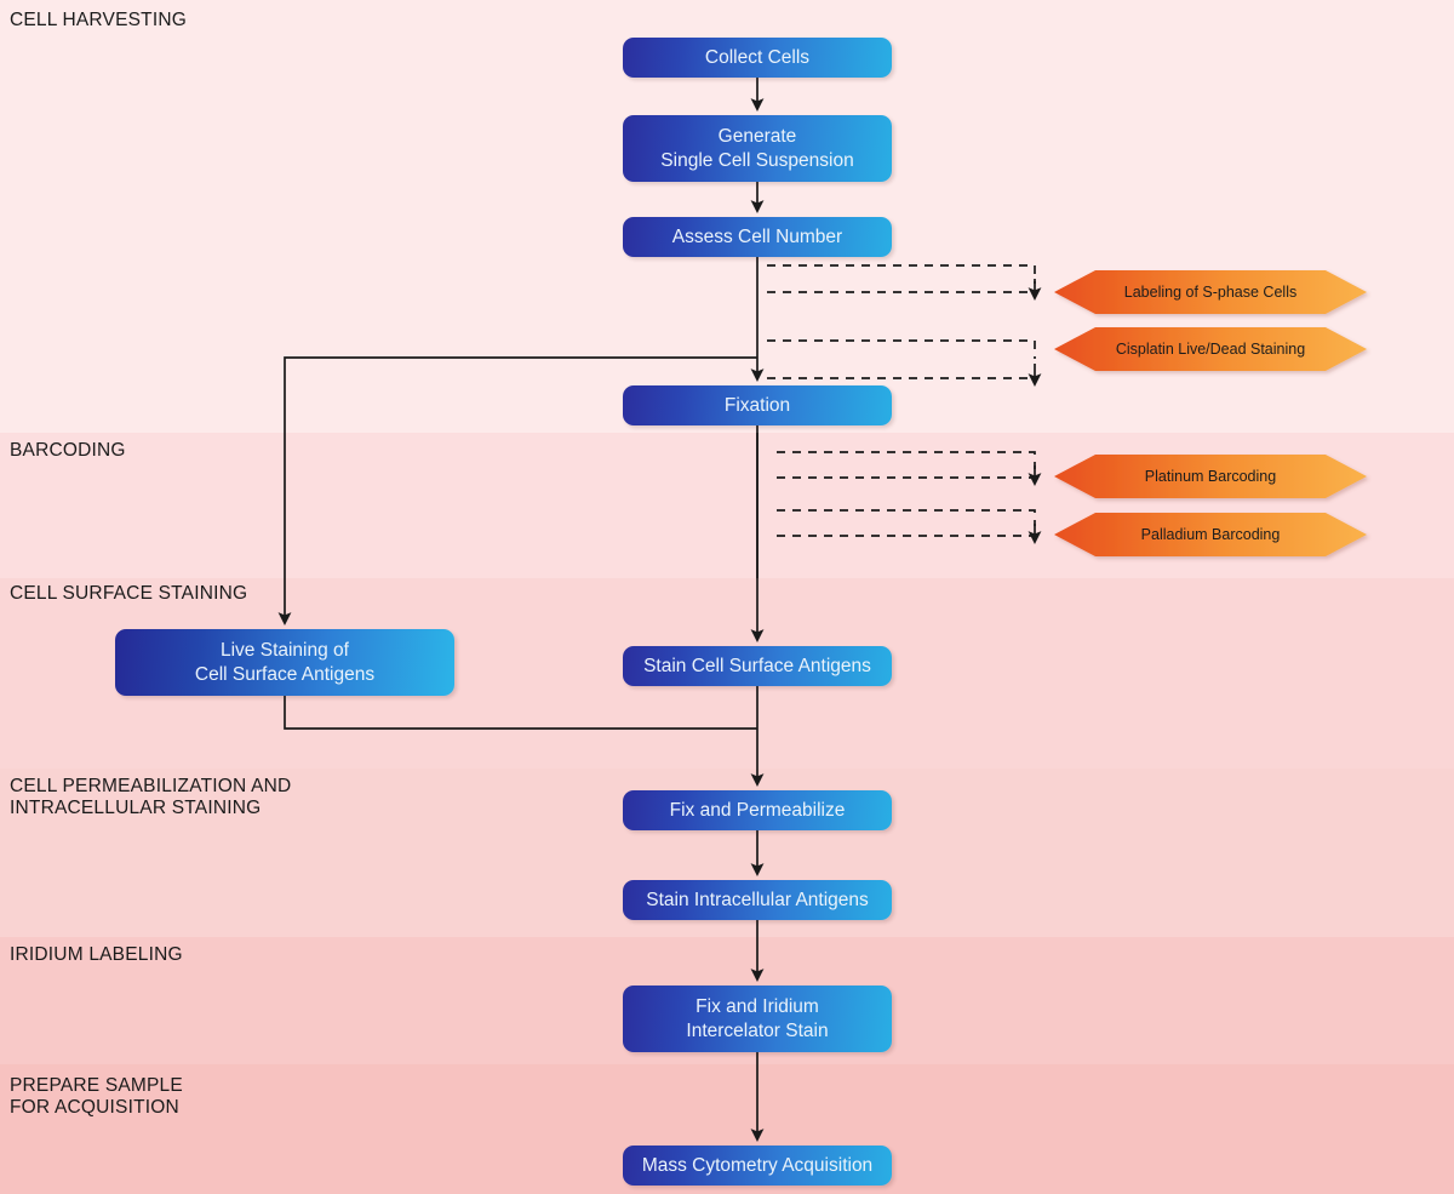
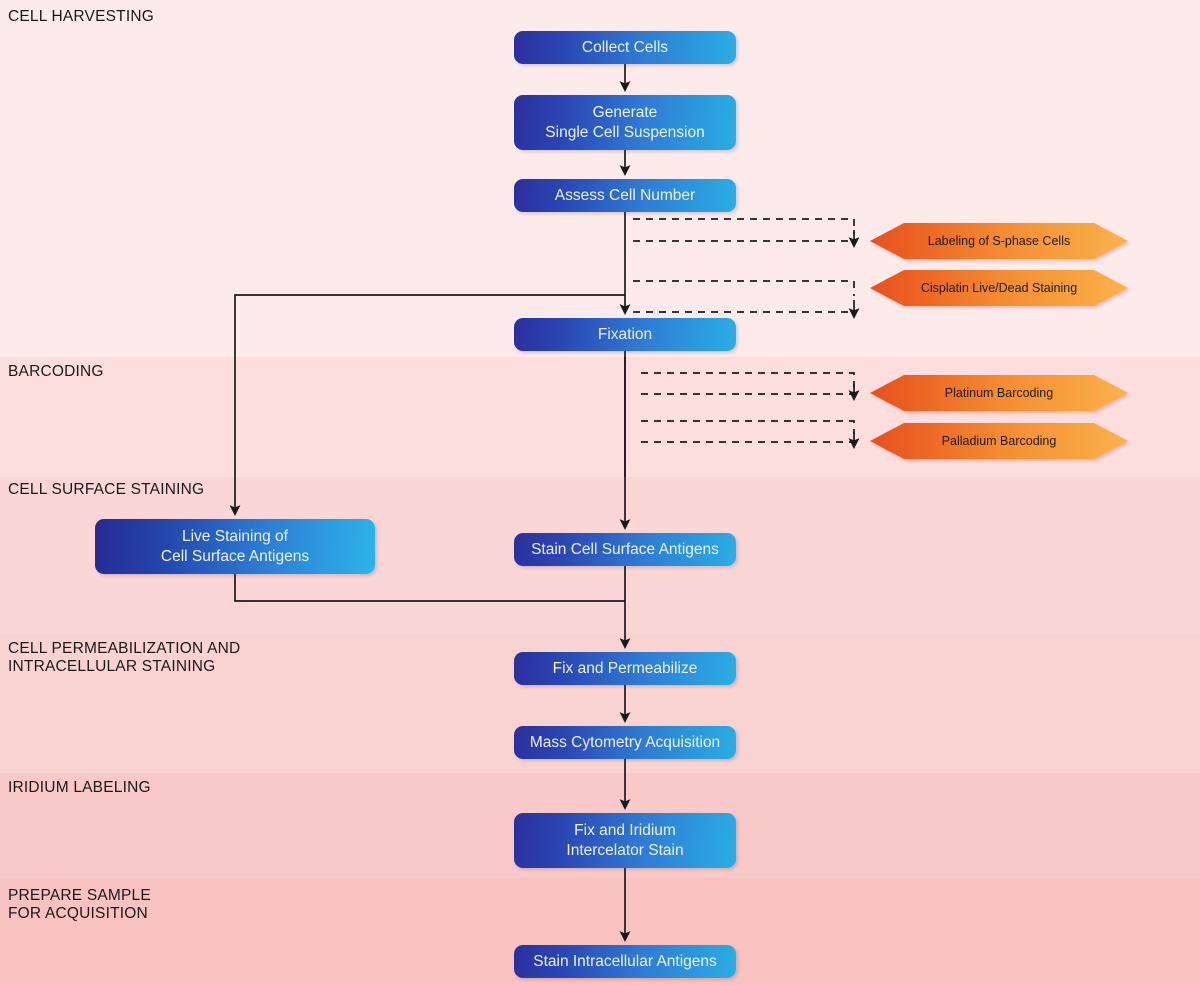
  CELL HARVESTING
  BARCODING
  CELL SURFACE STAINING
  CELL PERMEABILIZATION AND
  INTRACELLULAR STAINING
  IRIDIUM LABELING
  PREPARE SAMPLE
  FOR ACQUISITION
  Labeling of S-phase Cells
  Cisplatin Live/Dead Staining
  Platinum Barcoding
  Palladium Barcoding
  Collect Cells
  Generate
  Single Cell Suspension
  Assess Cell Number
  Fixation
  Live Staining of
  Cell Surface Antigens
  Stain Cell Surface Antigens
  Fix and Permeabilize
- Stain Intracellular Antigens
+ Mass Cytometry Acquisition
  Fix and Iridium
  Intercelator Stain
- Mass Cytometry Acquisition
+ Stain Intracellular Antigens
